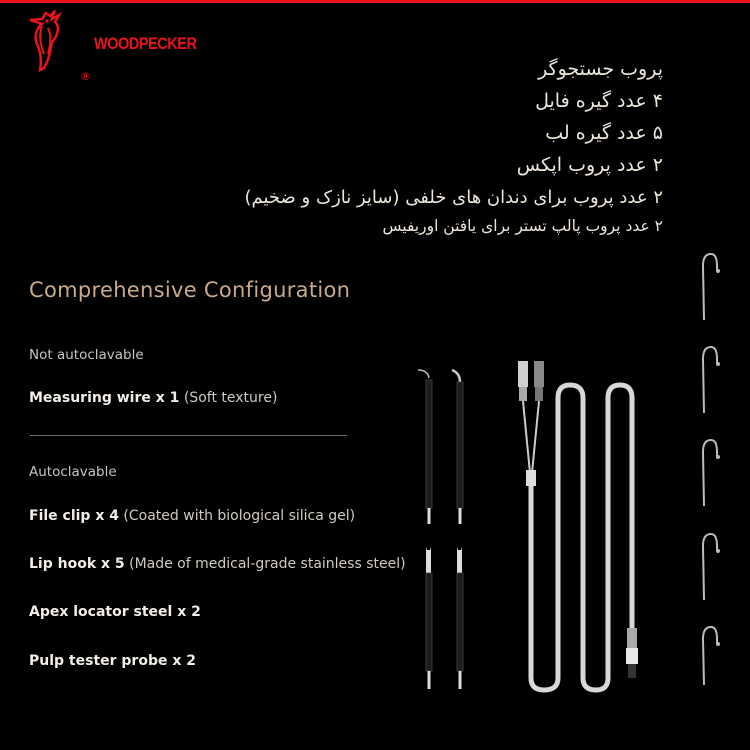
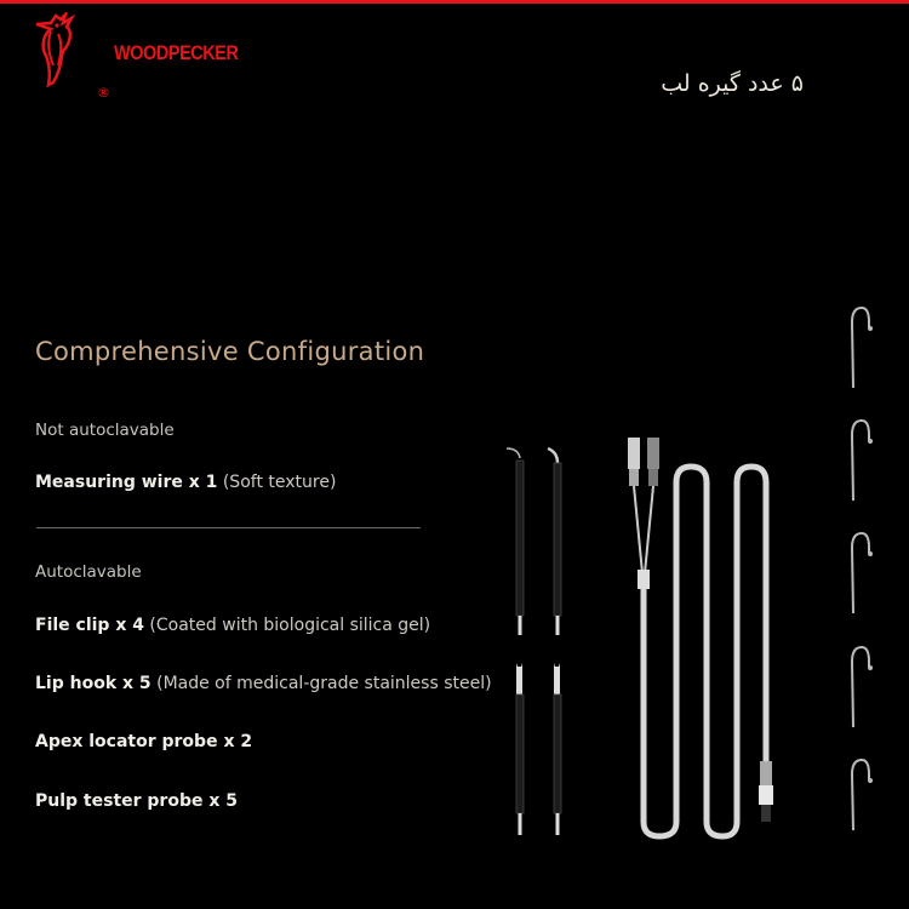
  WOODPECKER
  ®
- پروب جستجوگر
- ۴ عدد گیره فایل
  ۵ عدد گیره لب
- ۲ عدد پروب اپکس
- ۲ عدد پروب برای دندان های خلفی (سایز نازک و ضخیم)
- ۲ عدد پروب پالپ تستر برای یافتن اوریفیس
  Comprehensive Configuration
  Not autoclavable
  Measuring wire x 1 (Soft texture)
  Autoclavable
  File clip x 4 (Coated with biological silica gel)
  Lip hook x 5 (Made of medical-grade stainless steel)
- Apex locator steel x 2
+ Apex locator probe x 2
- Pulp tester probe x 2
+ Pulp tester probe x 5
